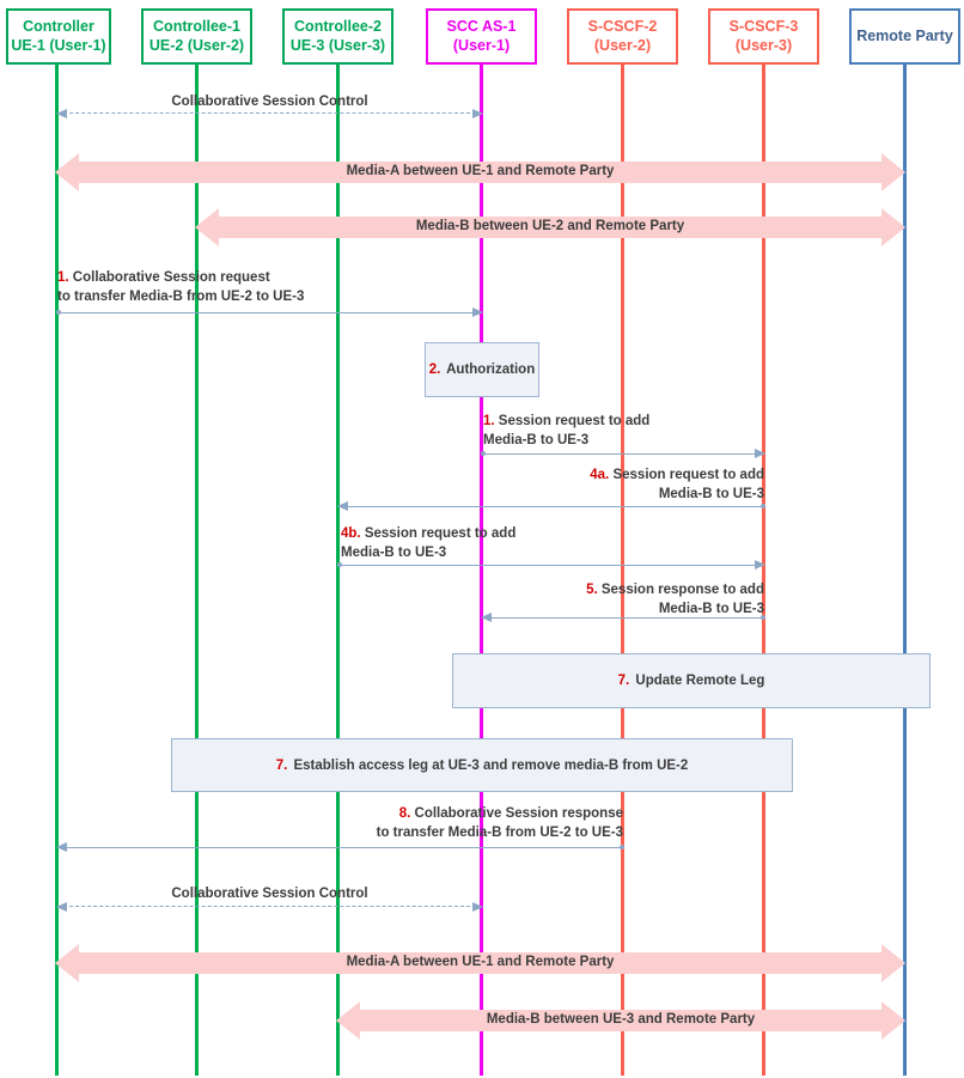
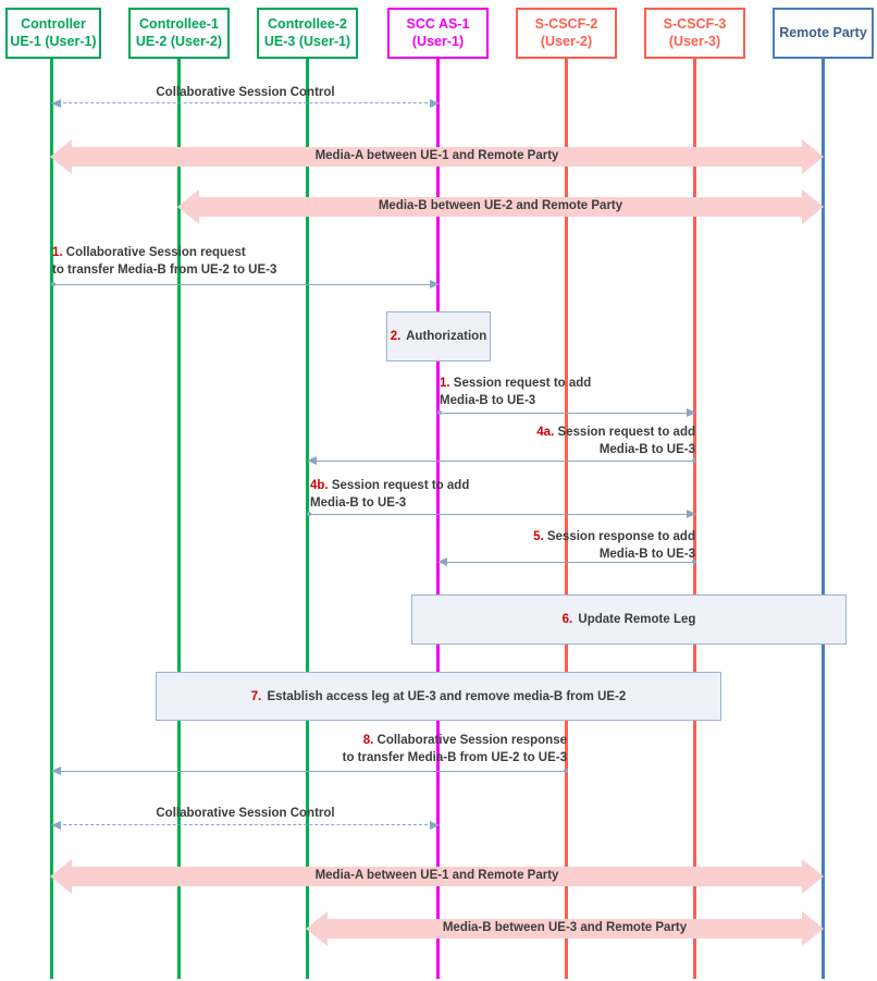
  Controller
  UE-1 (User-1)
  Controllee-1
  UE-2 (User-2)
  Controllee-2
- UE-3 (User-3)
+ UE-3 (User-1)
  SCC AS-1
  (User-1)
  S-CSCF-2
  (User-2)
  S-CSCF-3
  (User-3)
  Remote Party
  Collaborative Session Control
  Media-A between UE-1 and Remote Party
  Media-B between UE-2 and Remote Party
  1. Collaborative Session request
  to transfer Media-B from UE-2 to UE-3
  2. Authorization
  1. Session request to add
  Media-B to UE-3
  4a. Session request to add
  Media-B to UE-3
  4b. Session request to add
  Media-B to UE-3
  5. Session response to add
  Media-B to UE-3
- 7. Update Remote Leg
+ 6. Update Remote Leg
  7. Establish access leg at UE-3 and remove media-B from UE-2
  8. Collaborative Session response
  to transfer Media-B from UE-2 to UE-3
  Collaborative Session Control
  Media-A between UE-1 and Remote Party
  Media-B between UE-3 and Remote Party
